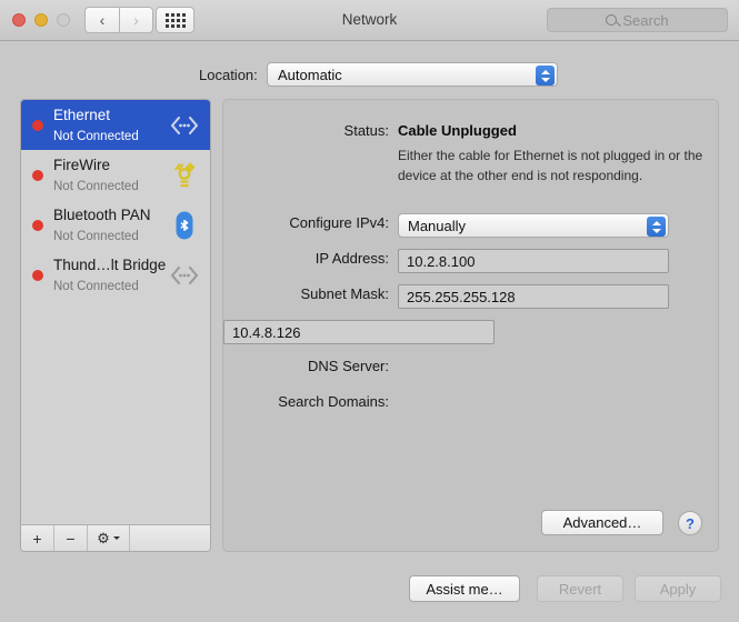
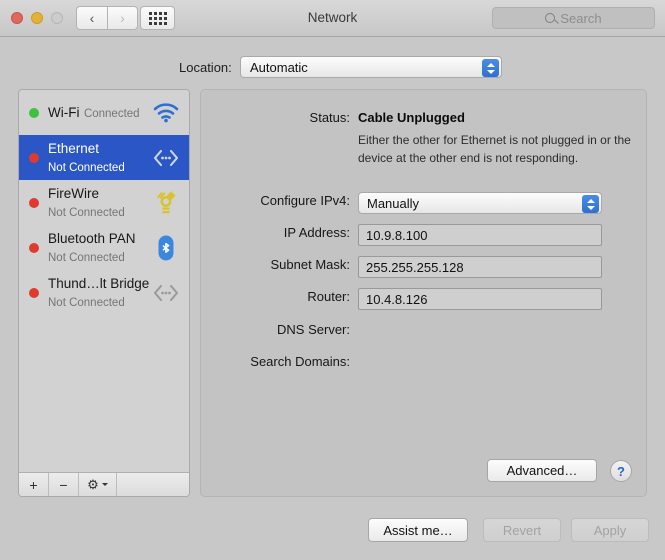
  ‹
  ›
  Network
  Search
  Location:
  Automatic
+ Wi-Fi Connected
  Ethernet Not Connected
  FireWire Not Connected
  Bluetooth PAN Not Connected
  Thund…lt Bridge Not Connected
  +
  −
  ⚙
  Status:
  Cable Unplugged
- Either the cable for Ethernet is not plugged in or the device at the other end is not responding.
+ Either the other for Ethernet is not plugged in or the device at the other end is not responding.
  Configure IPv4:
  Manually
  IP Address:
- 10.2.8.100
+ 10.9.8.100
  Subnet Mask:
  255.255.255.128
+ Router:
  10.4.8.126
  DNS Server:
  Search Domains:
  Advanced…
  ?
  Assist me…
  Revert
  Apply
